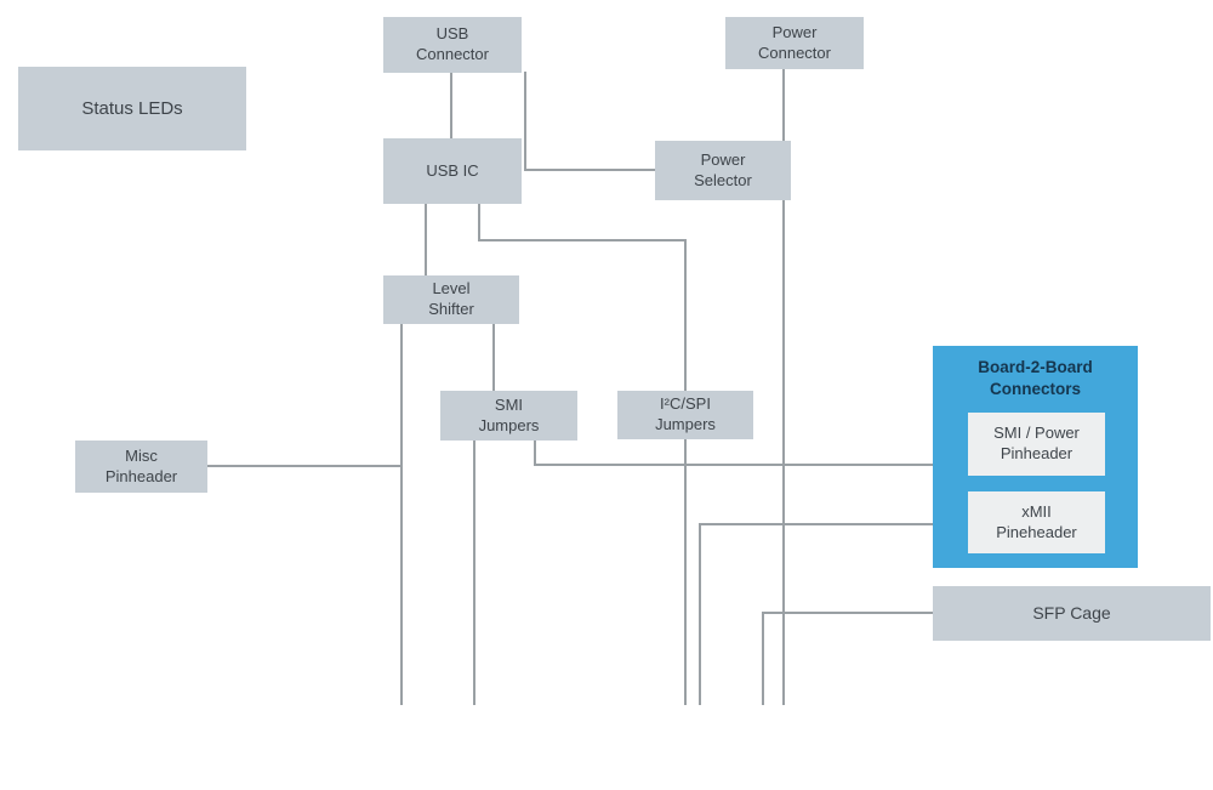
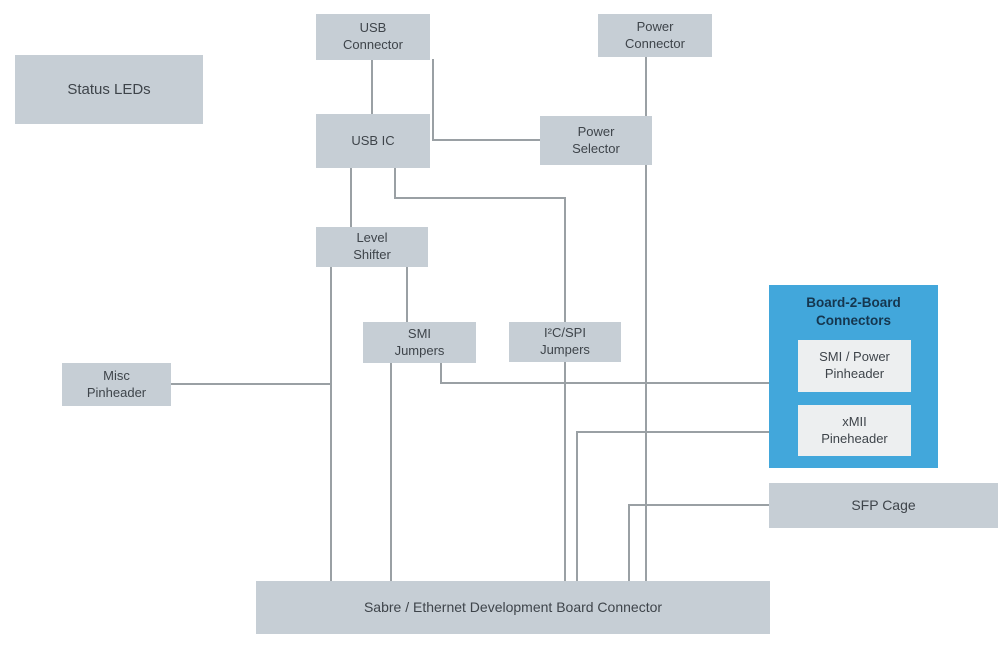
  Status LEDs
  USB
  Connector
  Power
  Connector
  USB IC
  Power
  Selector
  Level
  Shifter
  SMI
  Jumpers
  I²C/SPI
  Jumpers
  Misc
  Pinheader
  Board-2-Board
  Connectors
  SMI / Power
  Pinheader
  xMII
  Pineheader
  SFP Cage
+ Sabre / Ethernet Development Board Connector
